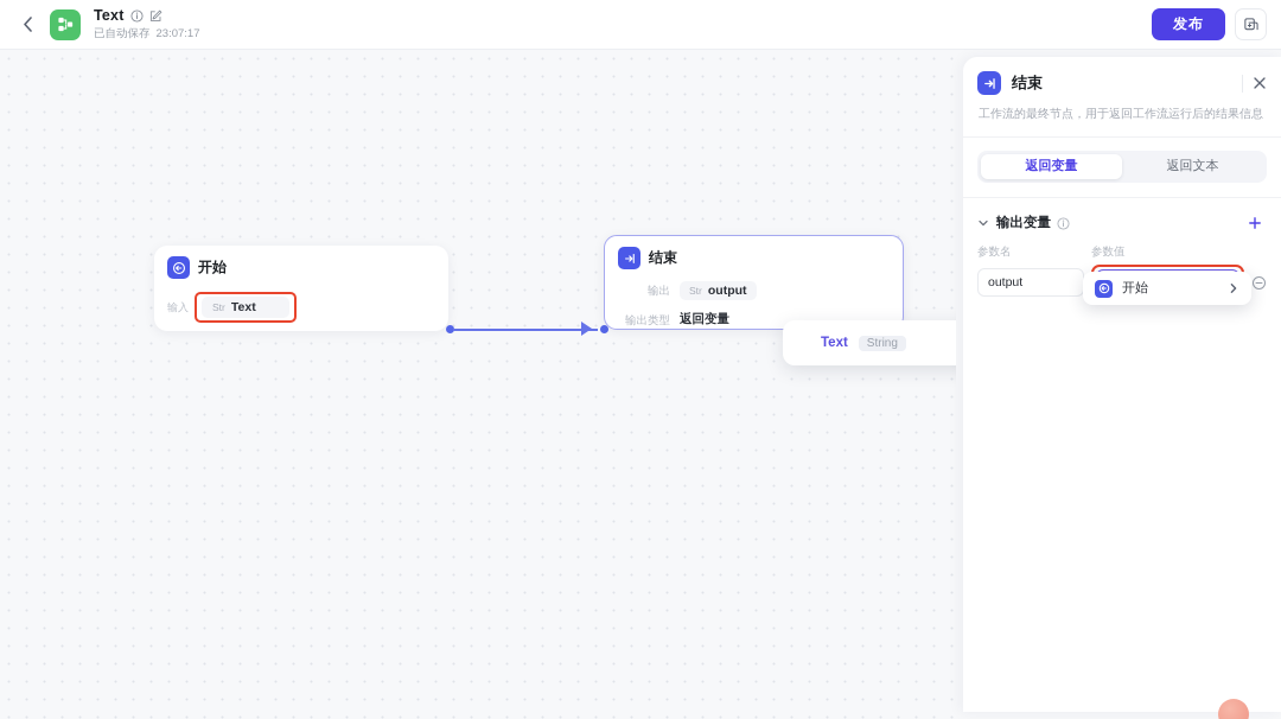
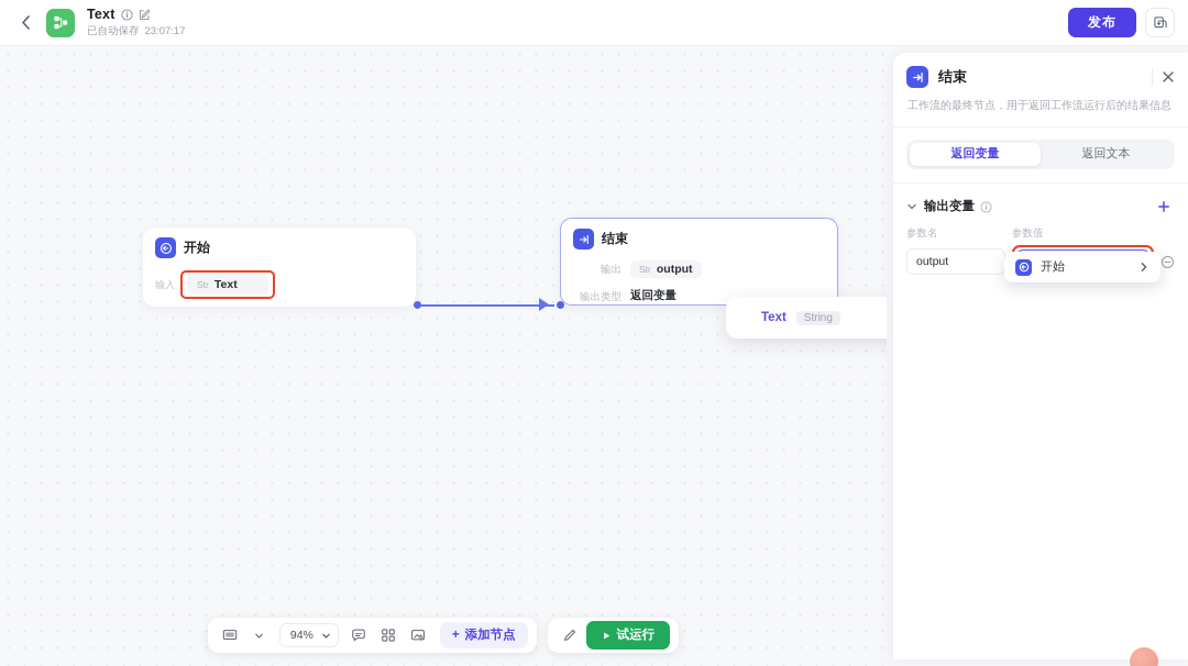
  Text
  已自动保存
  23:07:17
  发布
  开始
  输入
  Str
  Text
  结束
  输出
  Str
  output
  输出类型
  返回变量
  Text
  String
+ 94%
+ +
+ 添加节点
+ 试运行
  结束
  工作流的最终节点，用于返回工作流运行后的结果信息
  返回变量
  返回文本
  输出变量
  参数名
  参数值
  output
  开始
